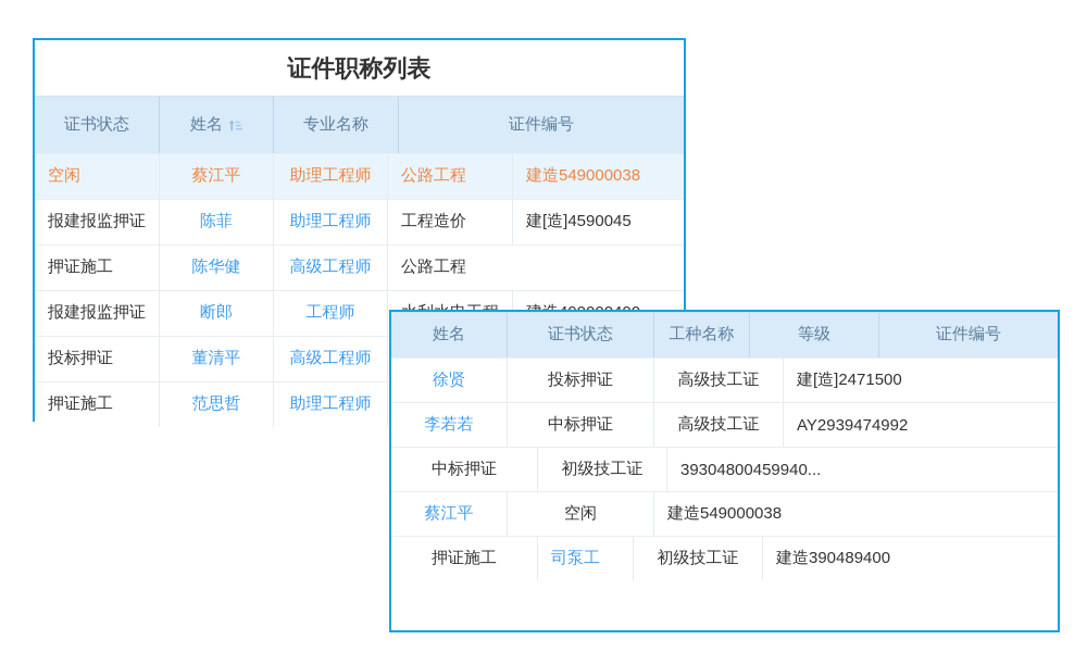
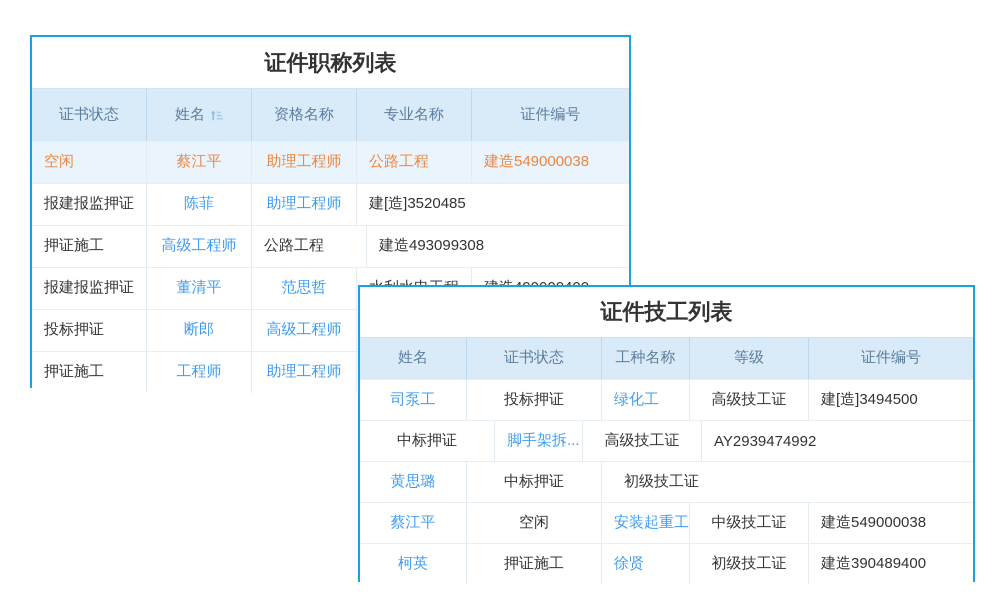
  证件职称列表
  证书状态
  姓名
+ 资格名称
  专业名称
  证件编号
  空闲
  蔡江平
  助理工程师
  公路工程
  建造549000038
  报建报监押证
  陈菲
  助理工程师
- 工程造价
- 建[造]4590045
+ 建[造]3520485
  押证施工
- 陈华健
  高级工程师
  公路工程
+ 建造493099308
  报建报监押证
- 断郎
+ 董清平
- 工程师
+ 范思哲
  投标押证
- 董清平
+ 断郎
  高级工程师
  押证施工
- 范思哲
+ 工程师
  助理工程师
+ 证件技工列表
  姓名
  证书状态
  工种名称
  等级
  证件编号
- 徐贤
+ 司泵工
  投标押证
+ 绿化工
  高级技工证
- 建[造]2471500
+ 建[造]3494500
- 李若若
  中标押证
+ 脚手架拆...
  高级技工证
  AY2939474992
+ 黄思璐
  中标押证
  初级技工证
- 39304800459940...
  蔡江平
  空闲
+ 安装起重工
+ 中级技工证
  建造549000038
+ 柯英
  押证施工
- 司泵工
+ 徐贤
  初级技工证
  建造390489400
